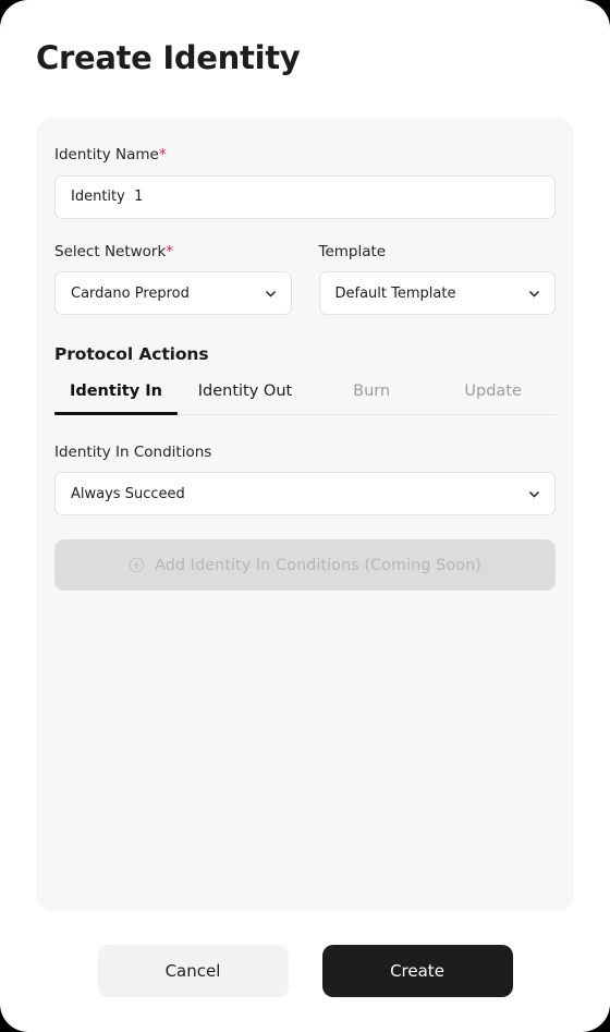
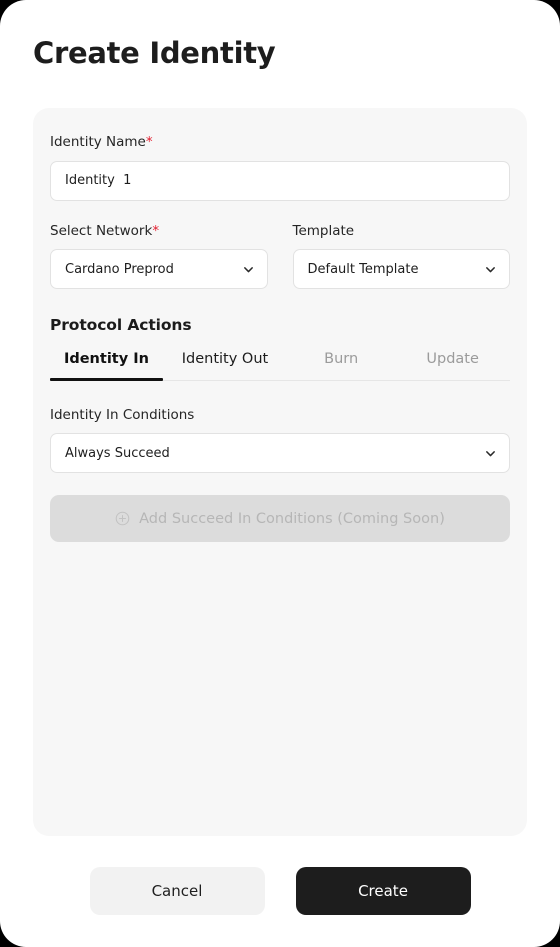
  Create Identity
  Identity Name*
  Identity 1
  Select Network*
  Cardano Preprod
  Template
  Default Template
  Protocol Actions
  Identity In
  Identity Out
  Burn
  Update
  Identity In Conditions
  Always Succeed
- Add Identity In Conditions (Coming Soon)
+ Add Succeed In Conditions (Coming Soon)
  Cancel
  Create
